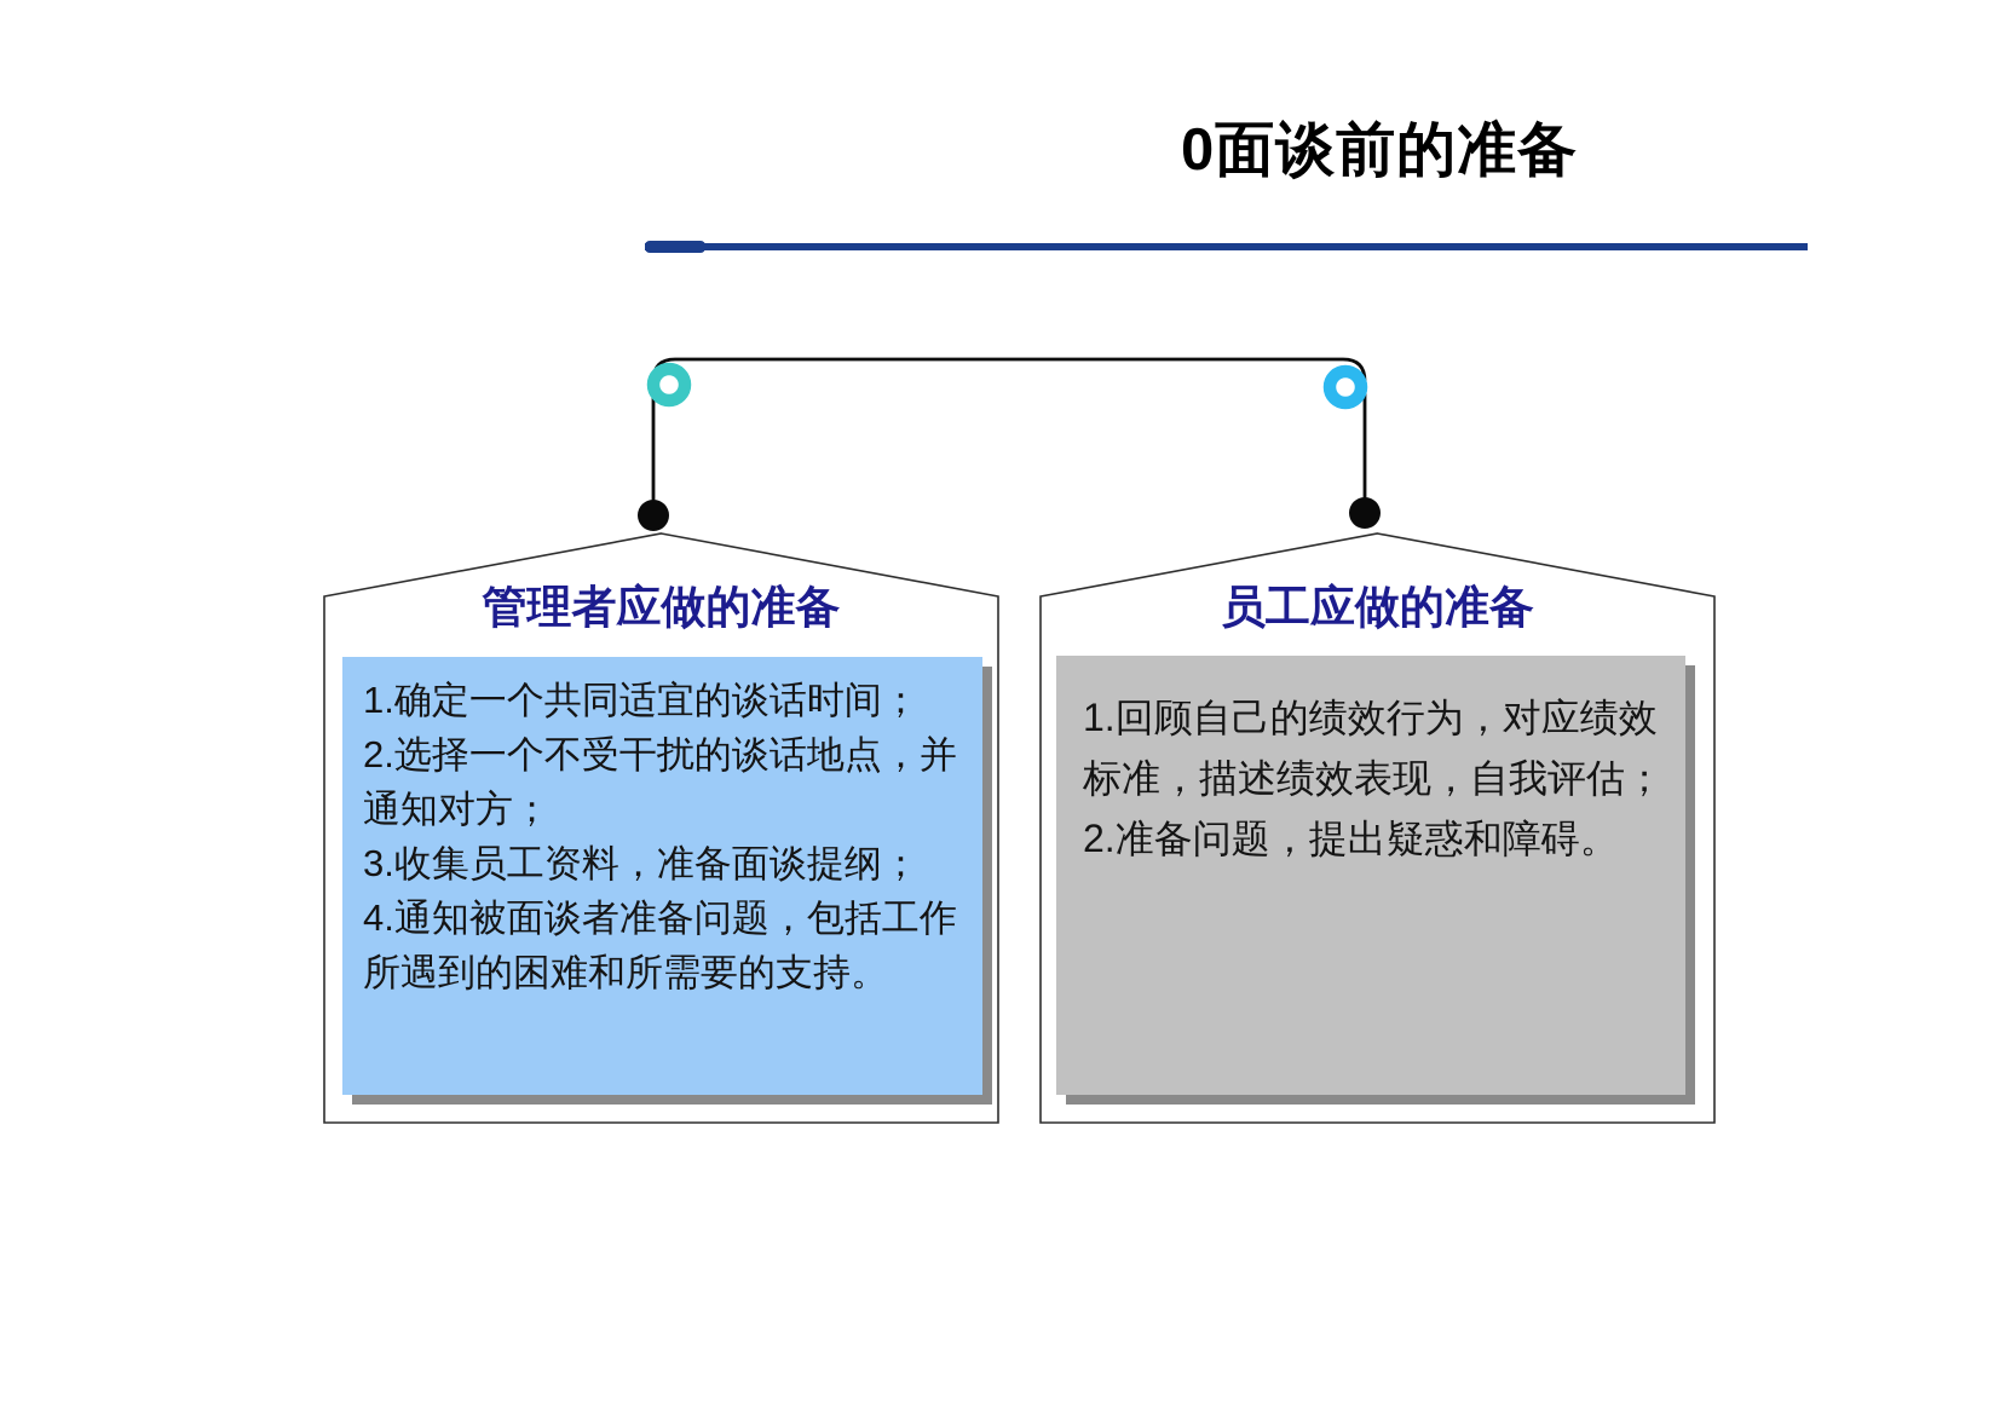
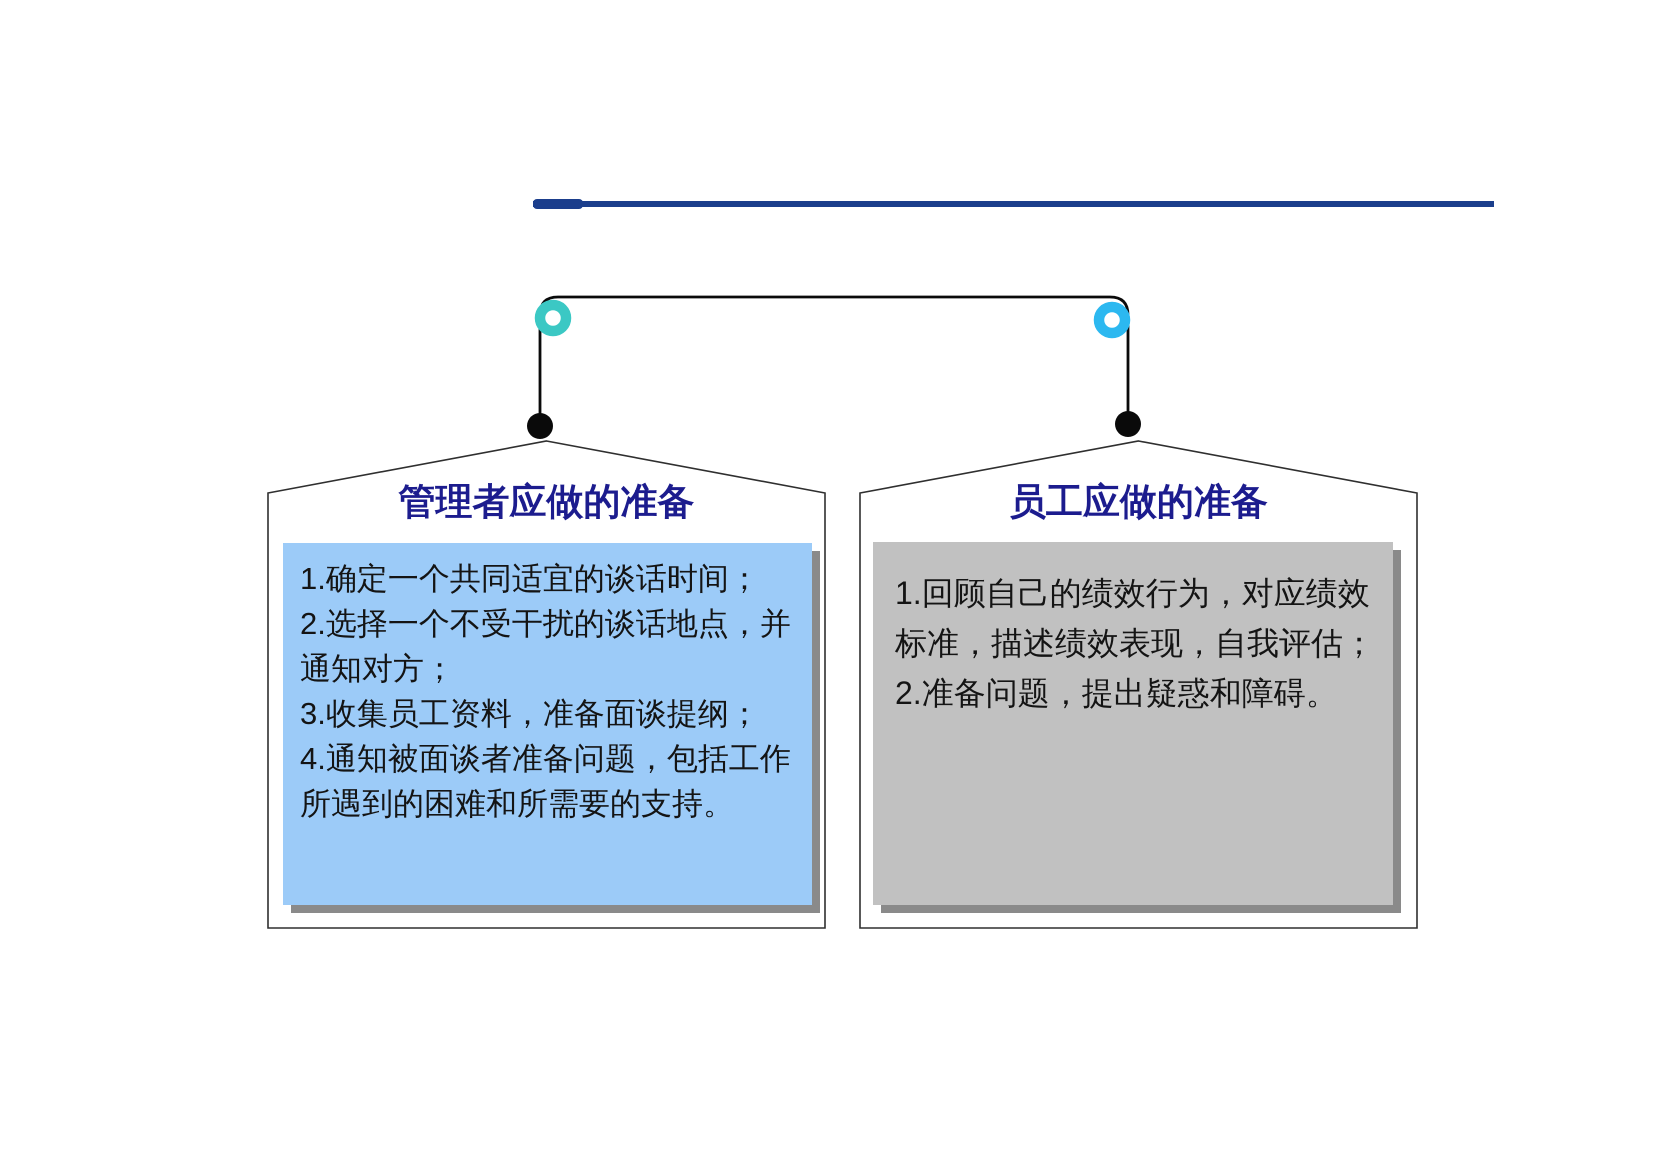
- 0面谈前的准备
  管理者应做的准备
  员工应做的准备
  1.确定一个共同适宜的谈话时间；
  2.选择一个不受干扰的谈话地点，并
  通知对方；
  3.收集员工资料，准备面谈提纲；
  4.通知被面谈者准备问题，包括工作
  所遇到的困难和所需要的支持。
  1.回顾自己的绩效行为，对应绩效
  标准，描述绩效表现，自我评估；
  2.准备问题，提出疑惑和障碍。
